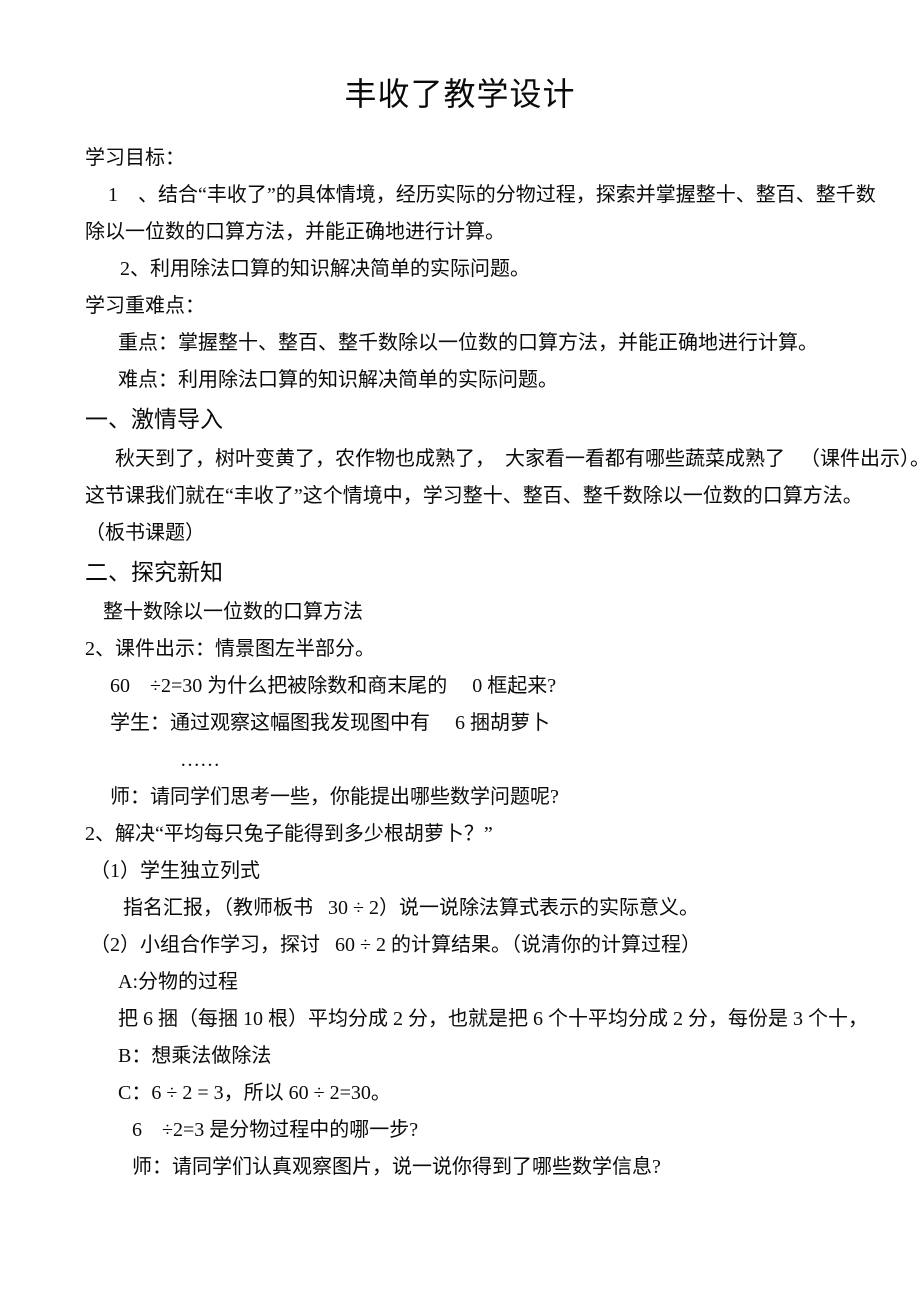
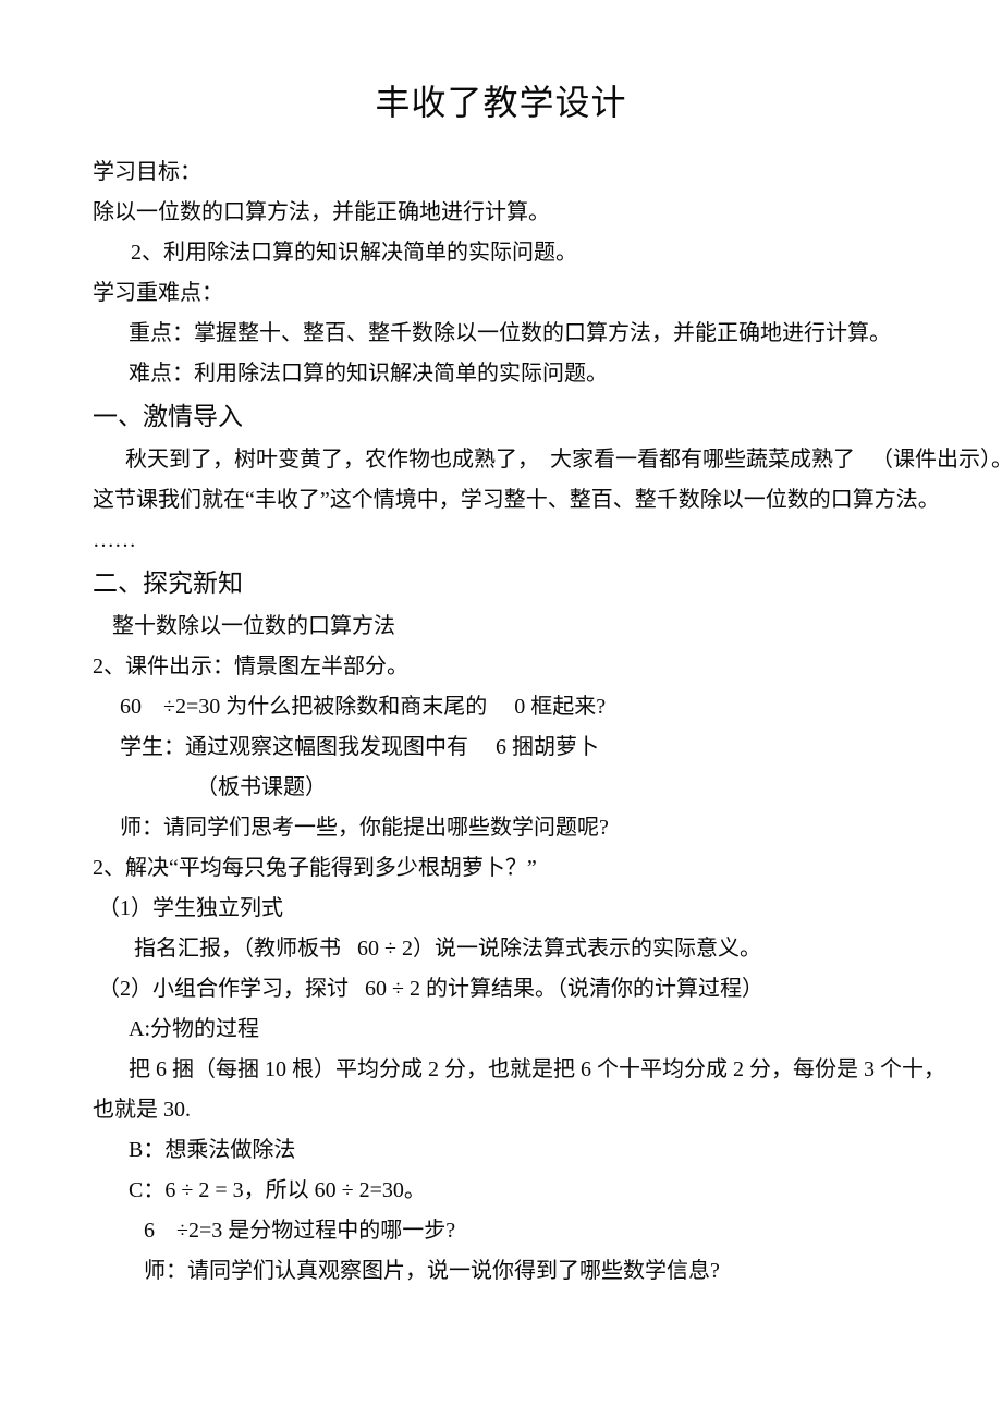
  丰收了教学设计
  学习目标：
- 1 、结合“丰收了”的具体情境，经历实际的分物过程，探索并掌握整十、整百、整千数
  除以一位数的口算方法，并能正确地进行计算。
  2、利用除法口算的知识解决简单的实际问题。
  学习重难点：
  重点：掌握整十、整百、整千数除以一位数的口算方法，并能正确地进行计算。
  难点：利用除法口算的知识解决简单的实际问题。
  一、激情导入
  秋天到了，树叶变黄了，农作物也成熟了， 大家看一看都有哪些蔬菜成熟了 （课件出示）
  这节课我们就在“丰收了”这个情境中，学习整十、整百、整千数除以一位数的口算方法。
- （板书课题）
+ ……
  二、探究新知
  整十数除以一位数的口算方法
  2、课件出示：情景图左半部分。
  60 ÷2=30 为什么把被除数和商末尾的 0 框起来?
  学生：通过观察这幅图我发现图中有 6 捆胡萝卜
- ……
+ （板书课题）
  师：请同学们思考一些，你能提出哪些数学问题呢?
  2、解决“平均每只兔子能得到多少根胡萝卜？”
  （1）学生独立列式
- 指名汇报，（教师板书 30 ÷ 2）说一说除法算式表示的实际意义。
+ 指名汇报，（教师板书 60 ÷ 2）说一说除法算式表示的实际意义。
  （2）小组合作学习，探讨 60 ÷ 2 的计算结果。（说清你的计算过程）
  A:分物的过程
  把 6 捆（每捆 10 根）平均分成 2 分，也就是把 6 个十平均分成 2 分，每份是 3 个十，
+ 也就是 30.
  B：想乘法做除法
  C：6 ÷ 2 = 3，所以 60 ÷ 2=30。
  6 ÷2=3 是分物过程中的哪一步?
  师：请同学们认真观察图片，说一说你得到了哪些数学信息?
